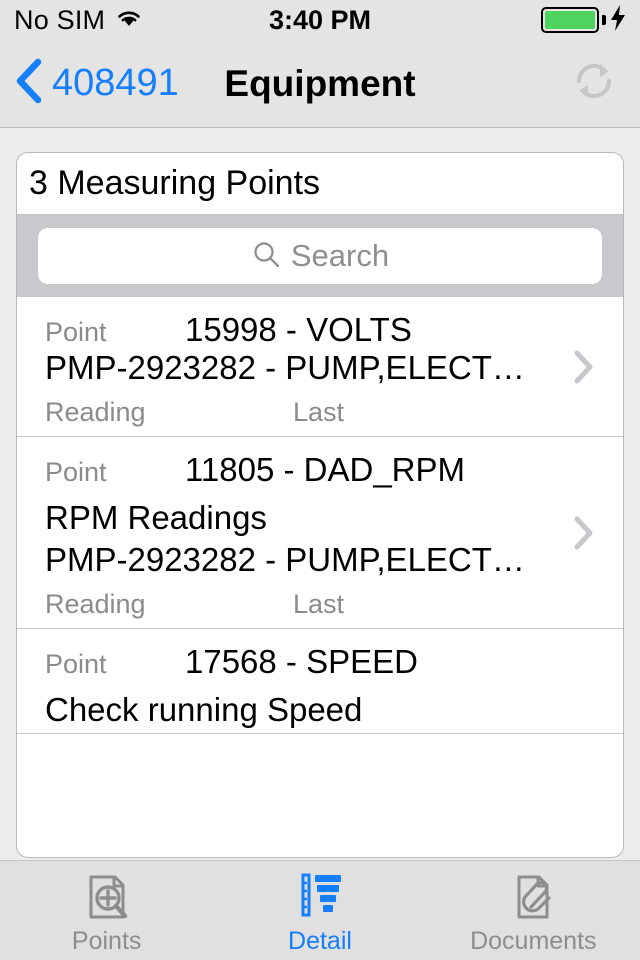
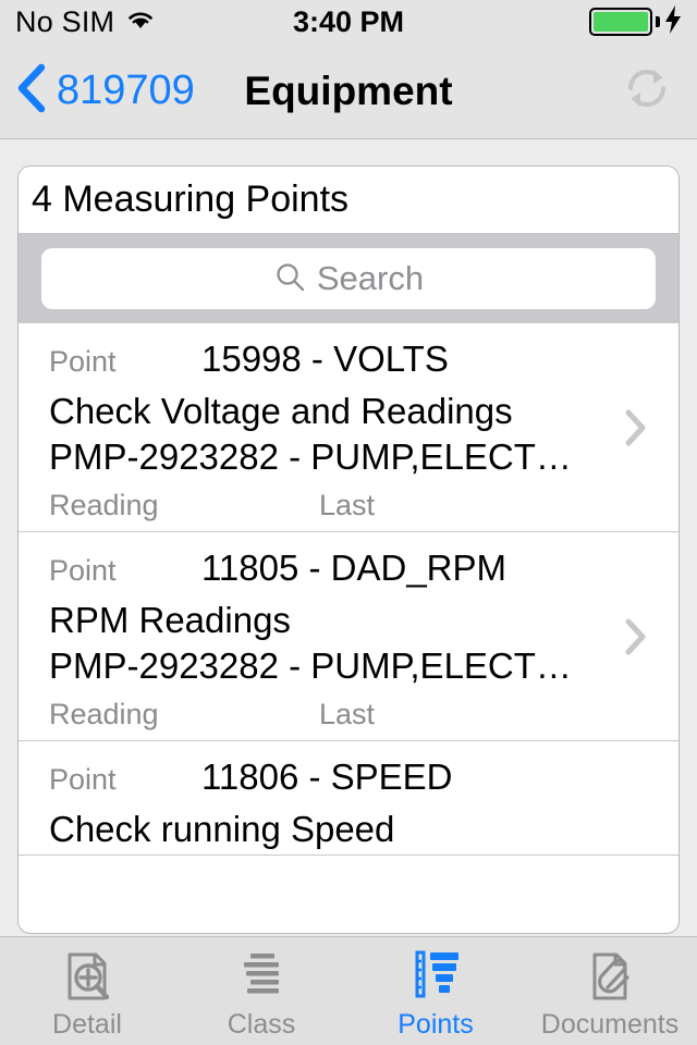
  No SIM
  3:40 PM
- 408491
+ 819709
  Equipment
- 3 Measuring Points
+ 4 Measuring Points
  Search
  Point
  15998 - VOLTS
+ Check Voltage and Readings
  PMP-2923282 - PUMP,ELECT…
  Reading
  Last
  Point
  11805 - DAD_RPM
  RPM Readings
  PMP-2923282 - PUMP,ELECT…
  Reading
  Last
  Point
- 17568 - SPEED
+ 11806 - SPEED
  Check running Speed
- Points
+ Detail
+ Class
- Detail
+ Points
  Documents
